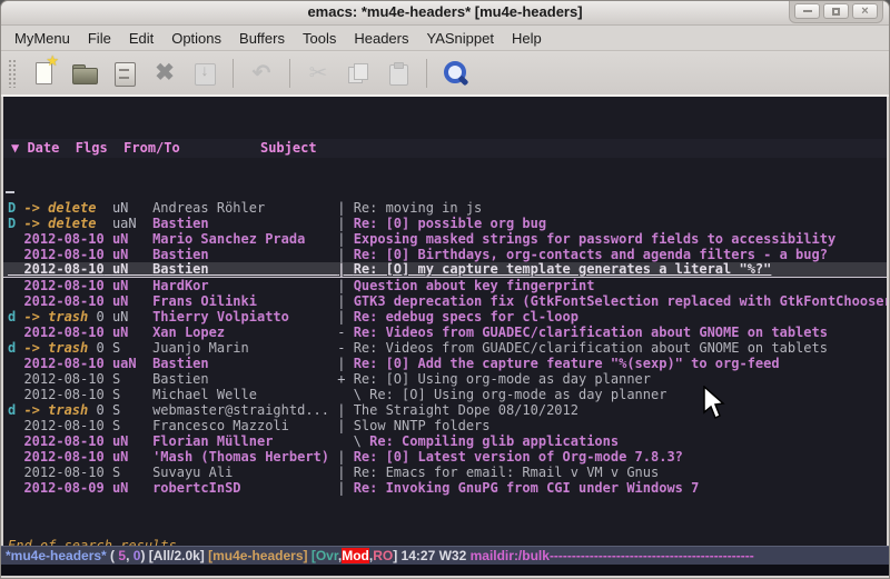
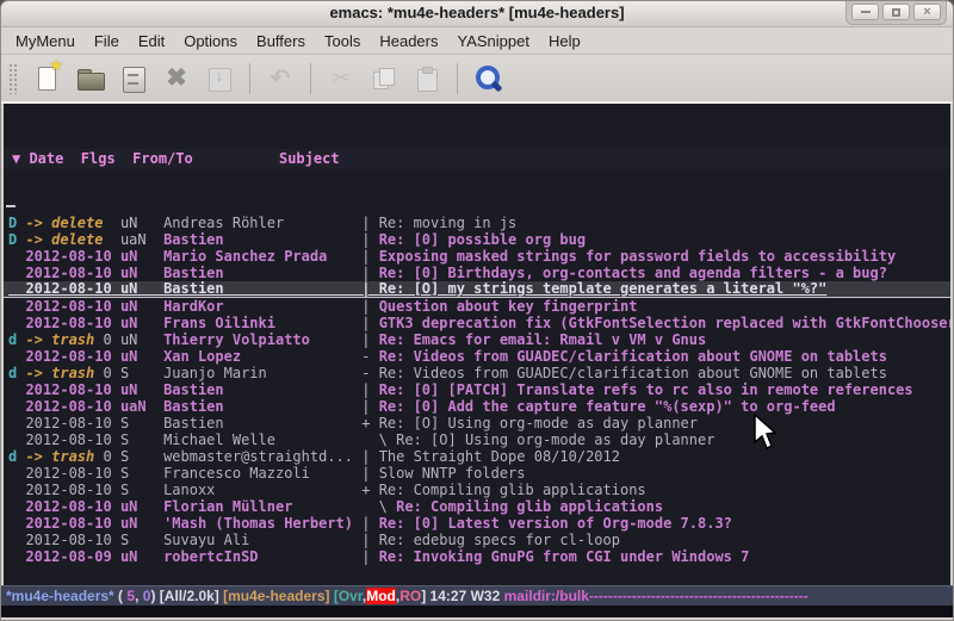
  emacs: *mu4e-headers* [mu4e-headers]
  ×
  MyMenu
  File
  Edit
  Options
  Buffers
  Tools
  Headers
  YASnippet
  Help
  ✖
  ↶
  ▼ Date Flgs From/To Subject
  D -> delete uN Andreas Röhler | Re: moving in js
  D -> delete uaN Bastien | Re: [0] possible org bug
  2012-08-10 uN Mario Sanchez Prada | Exposing masked strings for password fields to accessibility
  2012-08-10 uN Bastien | Re: [0] Birthdays, org-contacts and agenda filters - a bug?
- 2012-08-10 uN Bastien | Re: [O] my capture template generates a literal "%?"
+ 2012-08-10 uN Bastien | Re: [O] my strings template generates a literal "%?"
  2012-08-10 uN HardKor | Question about key fingerprint
  2012-08-10 uN Frans Oilinki | GTK3 deprecation fix (GtkFontSelection replaced with GtkFontChoose
- d -> trash 0 uN Thierry Volpiatto | Re: edebug specs for cl-loop
+ d -> trash 0 uN Thierry Volpiatto | Re: Emacs for email: Rmail v VM v Gnus
  2012-08-10 uN Xan Lopez - Re: Videos from GUADEC/clarification about GNOME on tablets
  d -> trash 0 S Juanjo Marin - Re: Videos from GUADEC/clarification about GNOME on tablets
+ 2012-08-10 uN Bastien | Re: [0] [PATCH] Translate refs to rc also in remote references
  2012-08-10 uaN Bastien | Re: [0] Add the capture feature "%(sexp)" to org-feed
  2012-08-10 S Bastien + Re: [O] Using org-mode as day planner
  2012-08-10 S Michael Welle \ Re: [O] Using org-mode as day planner
  d -> trash 0 S webmaster@straightd... | The Straight Dope 08/10/2012
  2012-08-10 S Francesco Mazzoli | Slow NNTP folders
+ 2012-08-10 S Lanoxx + Re: Compiling glib applications
  2012-08-10 uN Florian Müllner \ Re: Compiling glib applications
  2012-08-10 uN 'Mash (Thomas Herbert) | Re: [0] Latest version of Org-mode 7.8.3?
- 2012-08-10 S Suvayu Ali | Re: Emacs for email: Rmail v VM v Gnus
+ 2012-08-10 S Suvayu Ali | Re: edebug specs for cl-loop
  2012-08-09 uN robertcInSD | Re: Invoking GnuPG from CGI under Windows 7
  *mu4e-headers* ( 5, 0) [All/2.0k] [mu4e-headers] [Ovr,Mod,RO] 14:27 W32 maildir:/bulk----------------------------------------------
